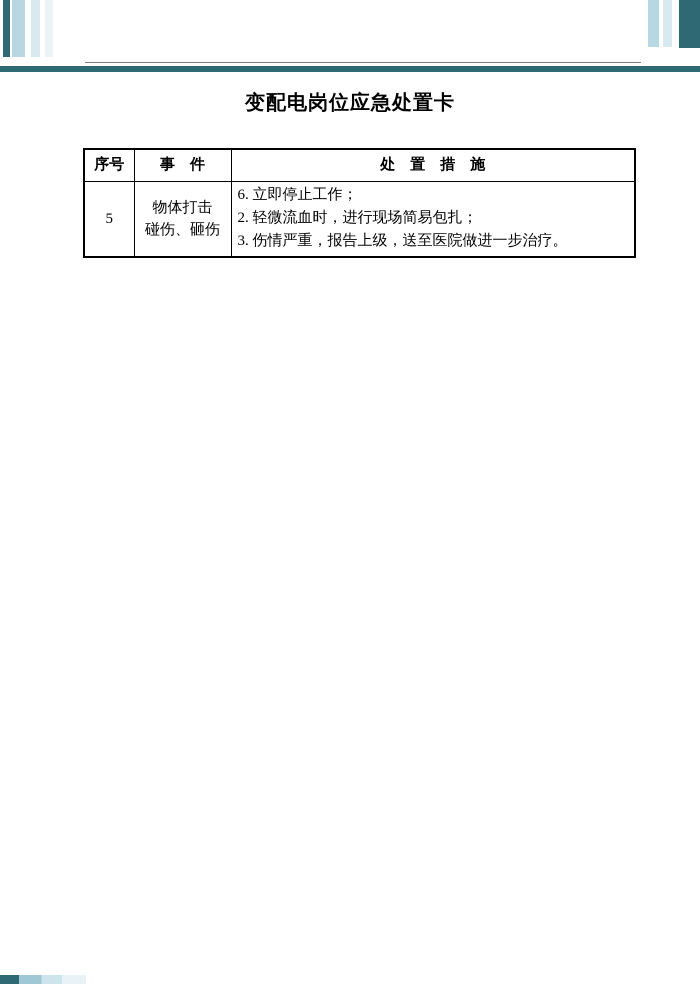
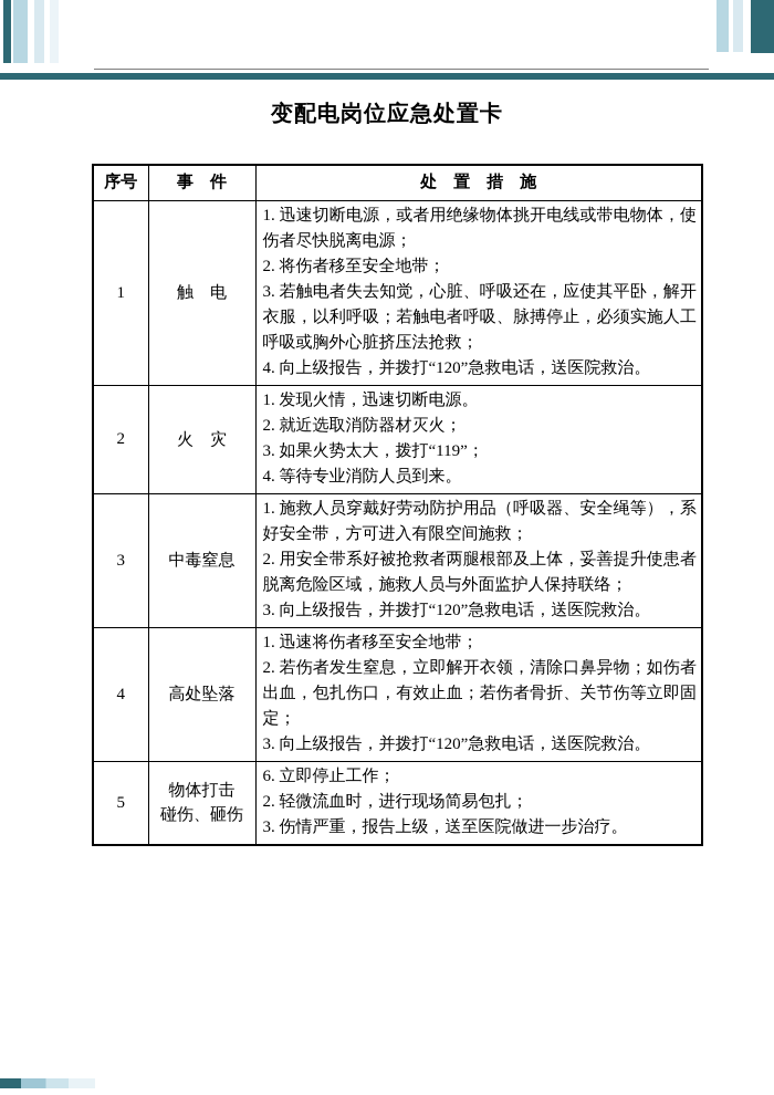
  变配电岗位应急处置卡
  序号	事 件	处 置 措 施
+ 1	触 电	1. 迅速切断电源，或者用绝缘物体挑开电线或带电物体，使伤者尽快脱离电源； 2. 将伤者移至安全地带； 3. 若触电者失去知觉，心脏、呼吸还在，应使其平卧，解开衣服，以利呼吸；若触电者呼吸、脉搏停止，必须实施人工呼吸或胸外心脏挤压法抢救； 4. 向上级报告，并拨打“120”急救电话，送医院救治。
+ 2	火 灾	1. 发现火情，迅速切断电源。 2. 就近选取消防器材灭火； 3. 如果火势太大，拨打“119”； 4. 等待专业消防人员到来。
+ 3	中毒窒息	1. 施救人员穿戴好劳动防护用品（呼吸器、安全绳等），系好安全带，方可进入有限空间施救； 2. 用安全带系好被抢救者两腿根部及上体，妥善提升使患者脱离危险区域，施救人员与外面监护人保持联络； 3. 向上级报告，并拨打“120”急救电话，送医院救治。
+ 4	高处坠落	1. 迅速将伤者移至安全地带； 2. 若伤者发生窒息，立即解开衣领，清除口鼻异物；如伤者出血，包扎伤口，有效止血；若伤者骨折、关节伤等立即固定； 3. 向上级报告，并拨打“120”急救电话，送医院救治。
  5	物体打击 碰伤、砸伤	6. 立即停止工作； 2. 轻微流血时，进行现场简易包扎； 3. 伤情严重，报告上级，送至医院做进一步治疗。
